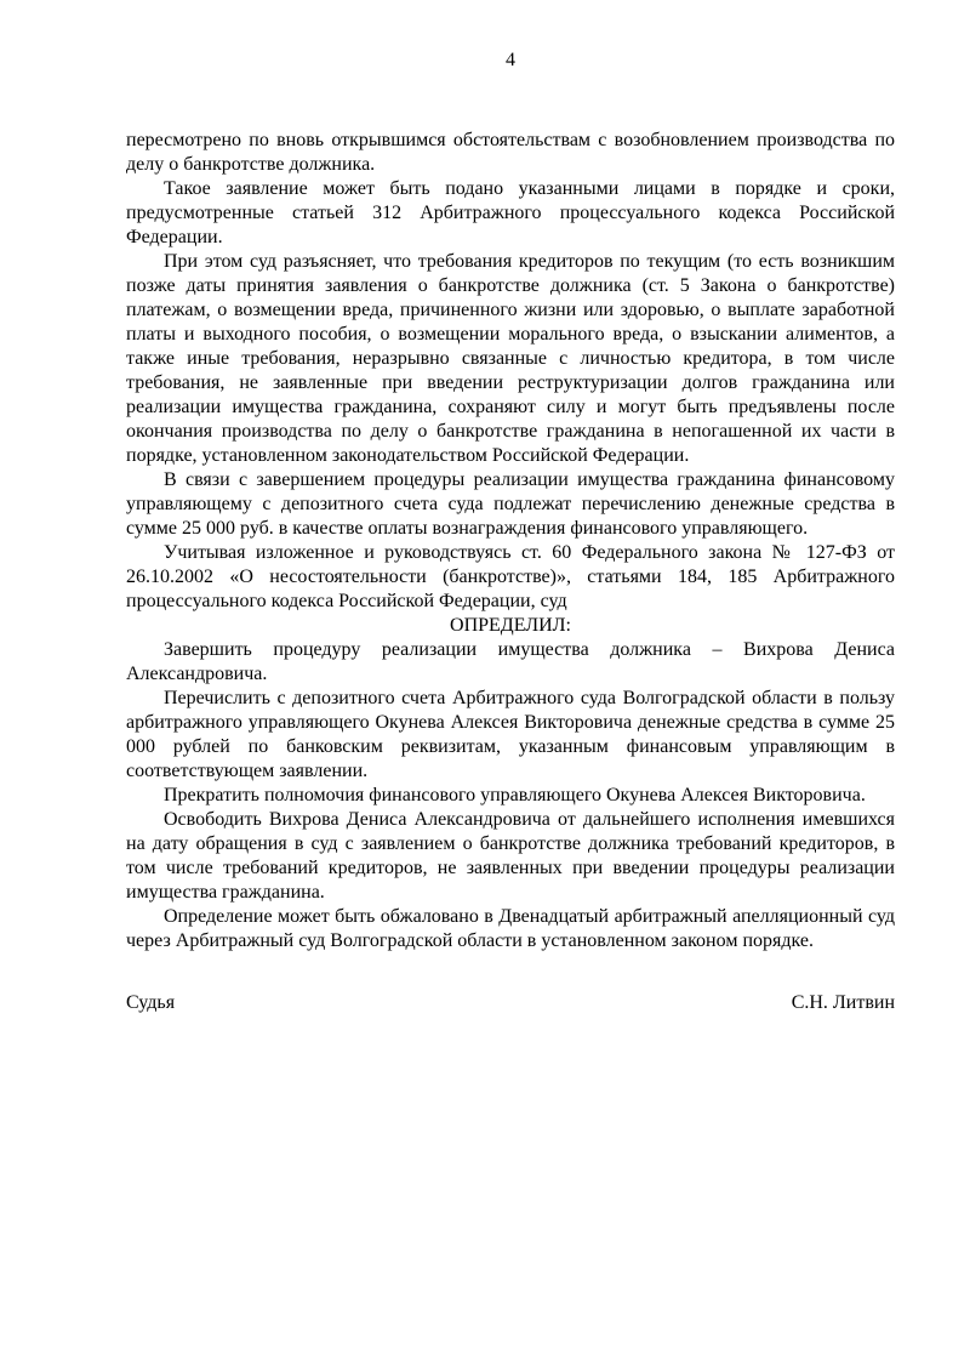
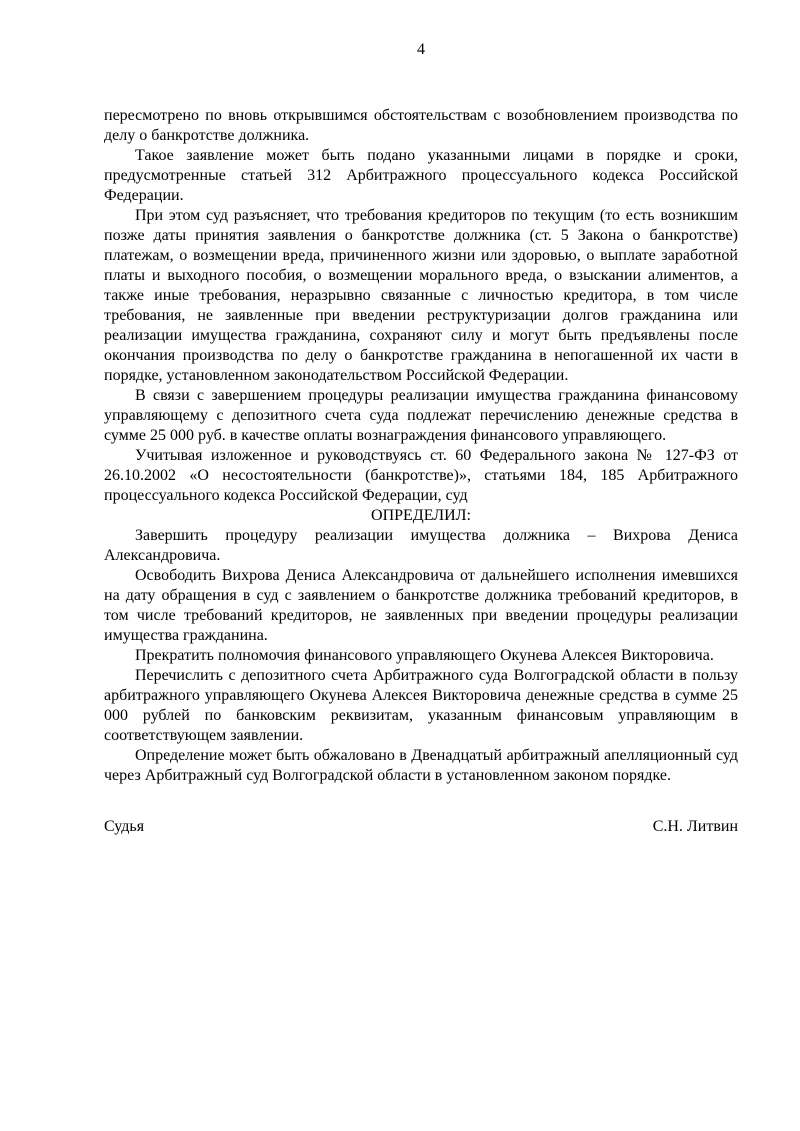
  4
  пересмотрено по вновь открывшимся обстоятельствам с возобновлением производства по делу о банкротстве должника.
  Такое заявление может быть подано указанными лицами в порядке и сроки, предусмотренные статьей 312 Арбитражного процессуального кодекса Российской Федерации.
  При этом суд разъясняет, что требования кредиторов по текущим (то есть возникшим позже даты принятия заявления о банкротстве должника (ст. 5 Закона о банкротстве) платежам, о возмещении вреда, причиненного жизни или здоровью, о выплате заработной платы и выходного пособия, о возмещении морального вреда, о взыскании алиментов, а также иные требования, неразрывно связанные с личностью кредитора, в том числе требования, не заявленные при введении реструктуризации долгов гражданина или реализации имущества гражданина, сохраняют силу и могут быть предъявлены после окончания производства по делу о банкротстве гражданина в непогашенной их части в порядке, установленном законодательством Российской Федерации.
  В связи с завершением процедуры реализации имущества гражданина финансовому управляющему с депозитного счета суда подлежат перечислению денежные средства в сумме 25 000 руб. в качестве оплаты вознаграждения финансового управляющего.
  Учитывая изложенное и руководствуясь ст. 60 Федерального закона № 127-ФЗ от 26.10.2002 «О несостоятельности (банкротстве)», статьями 184, 185 Арбитражного процессуального кодекса Российской Федерации, суд
  ОПРЕДЕЛИЛ:
  Завершить процедуру реализации имущества должника – Вихрова Дениса Александровича.
- Перечислить с депозитного счета Арбитражного суда Волгоградской области в пользу арбитражного управляющего Окунева Алексея Викторовича денежные средства в сумме 25 000 рублей по банковским реквизитам, указанным финансовым управляющим в соответствующем заявлении.
+ Освободить Вихрова Дениса Александровича от дальнейшего исполнения имевшихся на дату обращения в суд с заявлением о банкротстве должника требований кредиторов, в том числе требований кредиторов, не заявленных при введении процедуры реализации имущества гражданина.
  Прекратить полномочия финансового управляющего Окунева Алексея Викторовича.
- Освободить Вихрова Дениса Александровича от дальнейшего исполнения имевшихся на дату обращения в суд с заявлением о банкротстве должника требований кредиторов, в том числе требований кредиторов, не заявленных при введении процедуры реализации имущества гражданина.
+ Перечислить с депозитного счета Арбитражного суда Волгоградской области в пользу арбитражного управляющего Окунева Алексея Викторовича денежные средства в сумме 25 000 рублей по банковским реквизитам, указанным финансовым управляющим в соответствующем заявлении.
  Определение может быть обжаловано в Двенадцатый арбитражный апелляционный суд через Арбитражный суд Волгоградской области в установленном законом порядке.
  Судья
  С.Н. Литвин
